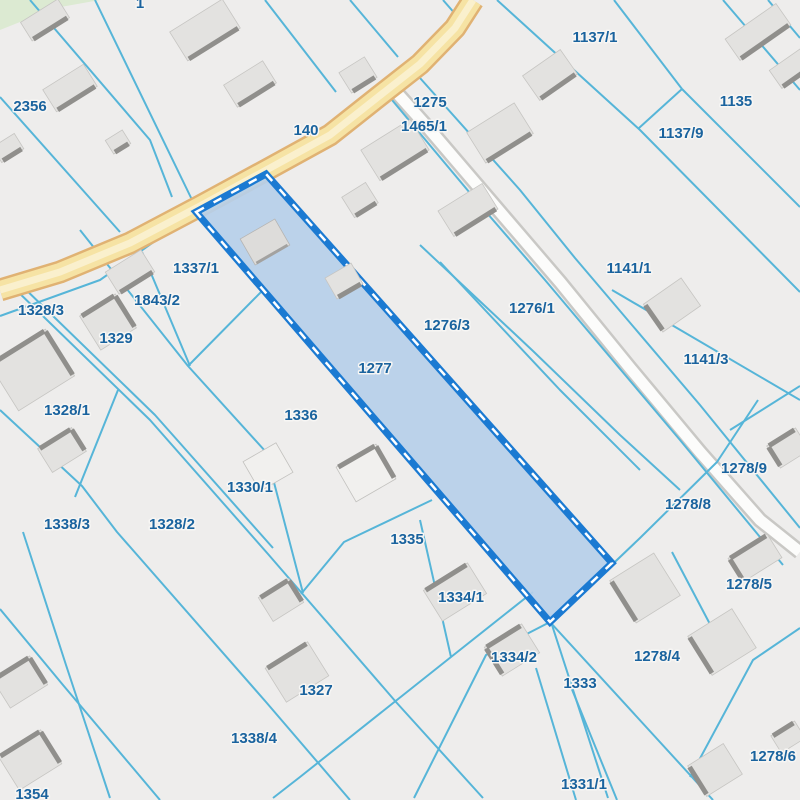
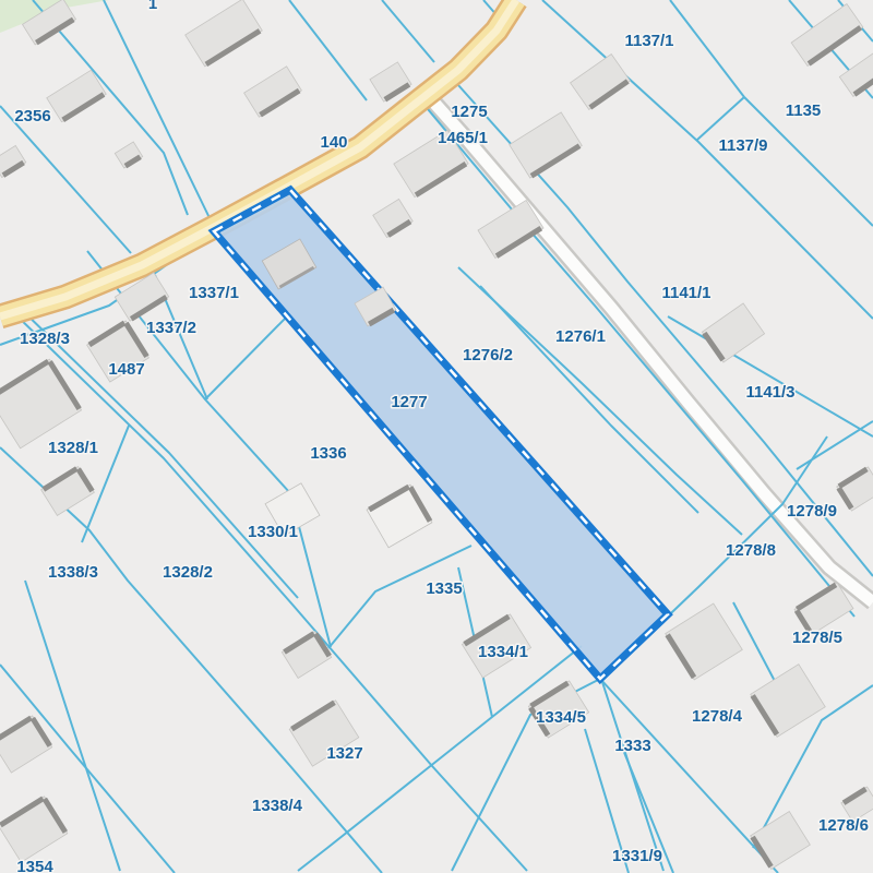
  1
  2356
  140
  1275
  1465/1
  1137/1
  1135
  1137/9
  1141/1
  1141/3
  1337/1
- 1843/2
+ 1337/2
  1328/3
- 1329
+ 1487
- 1276/3
+ 1276/2
  1276/1
  1277
  1336
  1328/1
  1330/1
  1338/3
  1328/2
  1335
  1334/1
  1278/9
  1278/8
  1278/5
- 1334/2
+ 1334/5
  1333
  1278/4
  1327
  1338/4
  1278/6
- 1331/1
+ 1331/9
  1354
